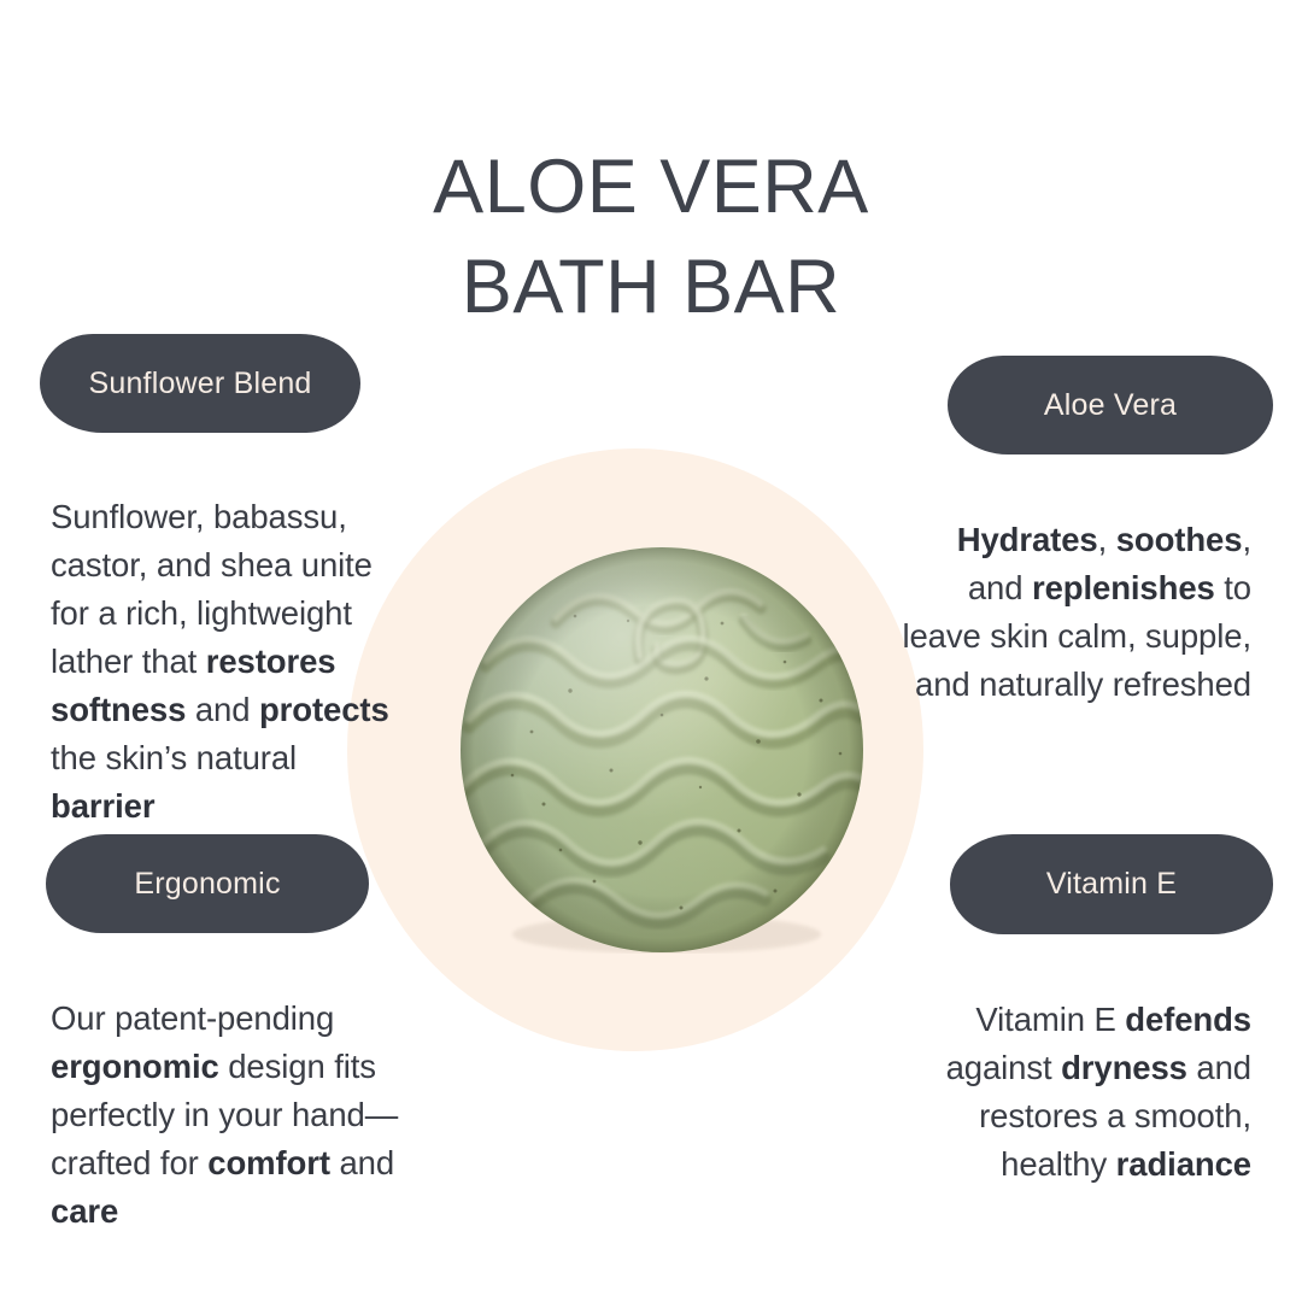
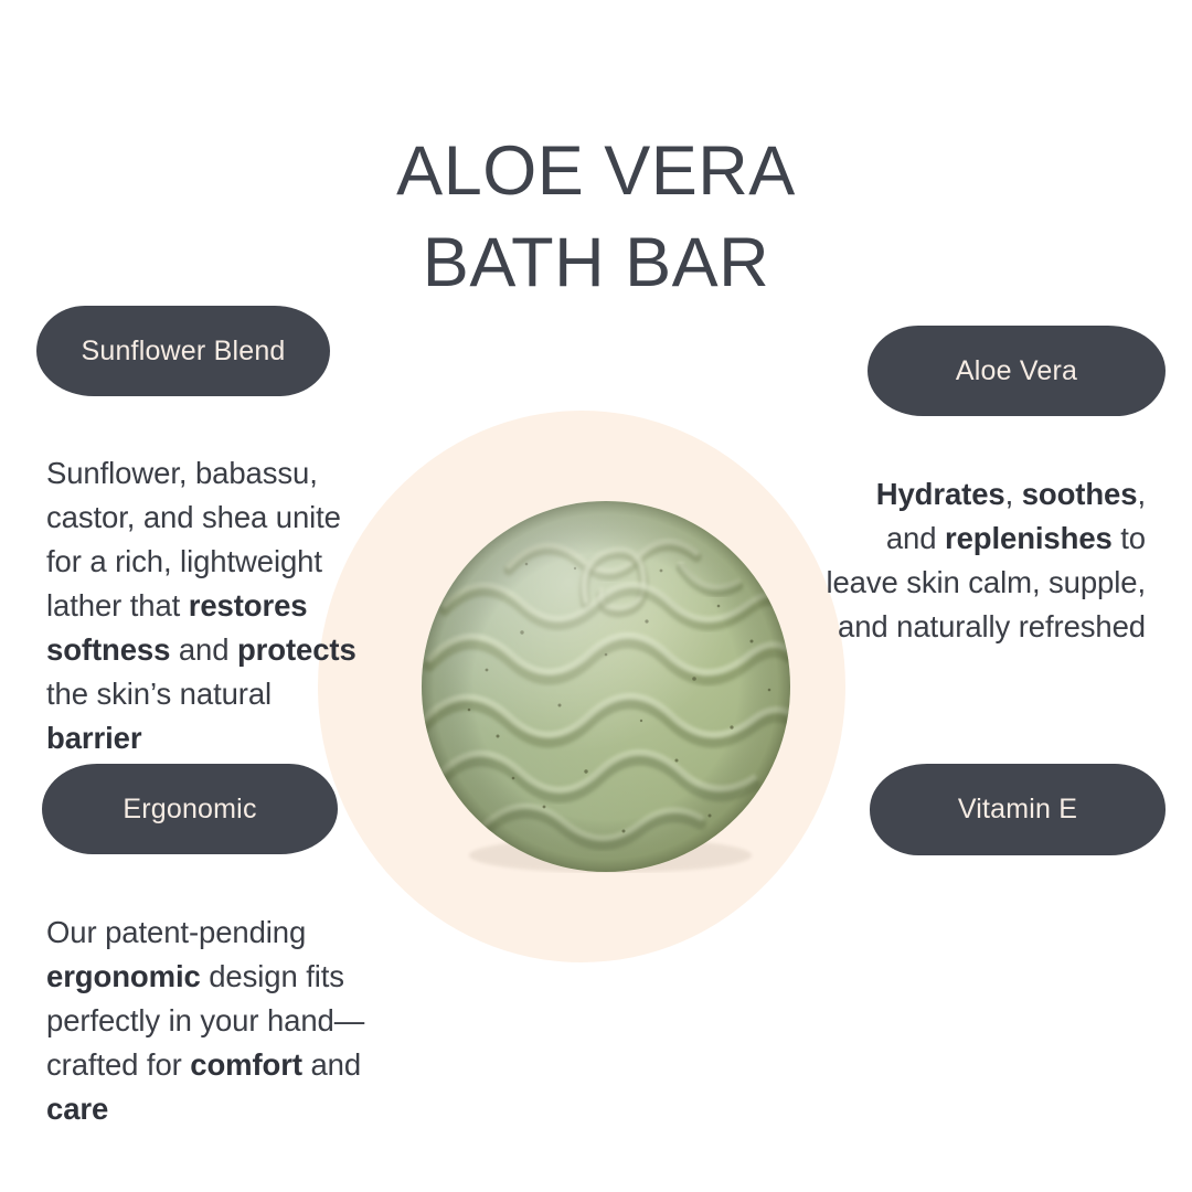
  ALOE VERA
  BATH BAR
  Sunflower Blend
  Sunflower, babassu, castor, and shea unite for a rich, lightweight lather that restores softness and protects the skin’s natural barrier
  Aloe Vera
  Hydrates, soothes, and replenishes to leave skin calm, supple, and naturally refreshed
  Ergonomic
  Our patent-pending ergonomic design fits perfectly in your hand—crafted for comfort and care
  Vitamin E
- Vitamin E defends against dryness and restores a smooth, healthy radiance
